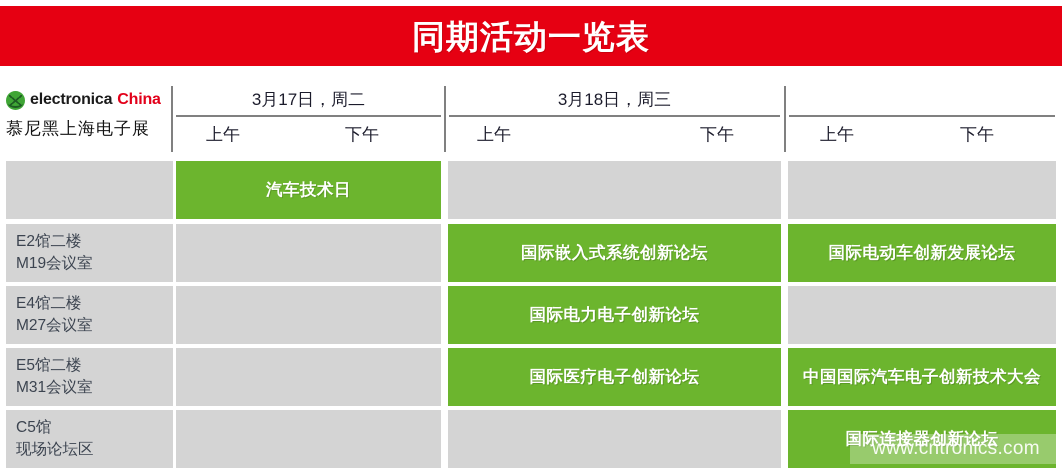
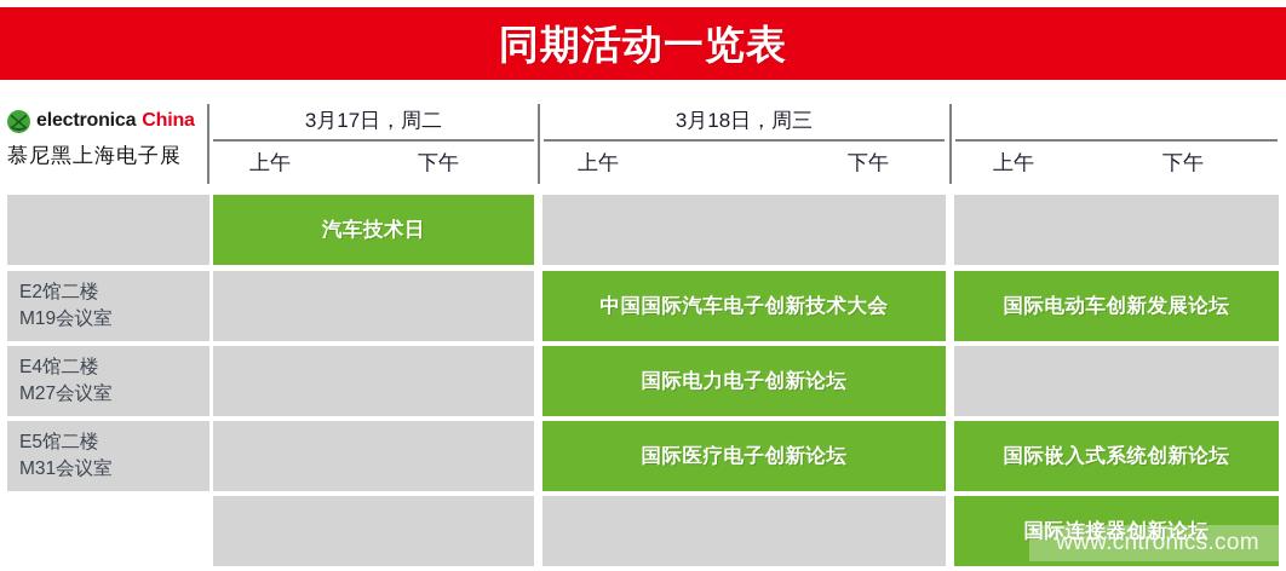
  同期活动一览表
  electronica
  China
  慕尼黑上海电子展
  3月17日，周二
  上午
  下午
  3月18日，周三
  上午
  下午
  上午
  下午
  汽车技术日
  E2馆二楼
  M19会议室
- 国际嵌入式系统创新论坛
+ 中国国际汽车电子创新技术大会
  国际电动车创新发展论坛
  E4馆二楼
  M27会议室
  国际电力电子创新论坛
  E5馆二楼
  M31会议室
  国际医疗电子创新论坛
- 中国国际汽车电子创新技术大会
+ 国际嵌入式系统创新论坛
- C5馆
- 现场论坛区
  国际连接器创新论坛
  www.cntronics.com
